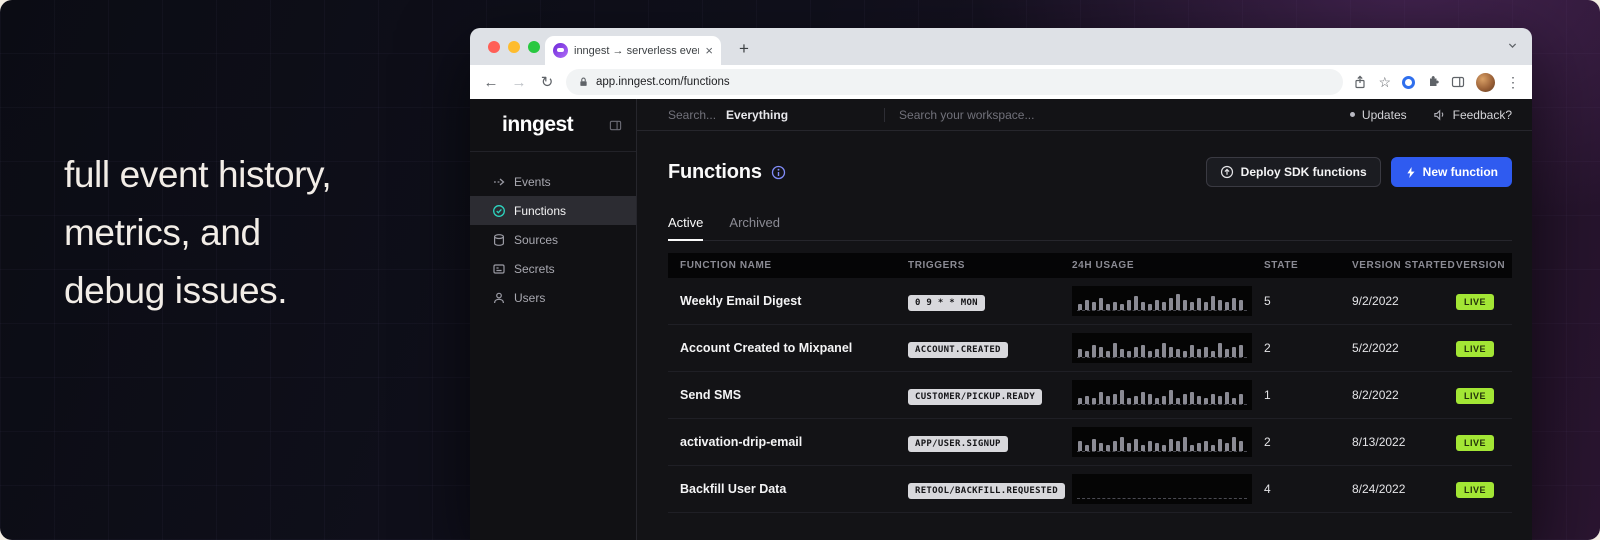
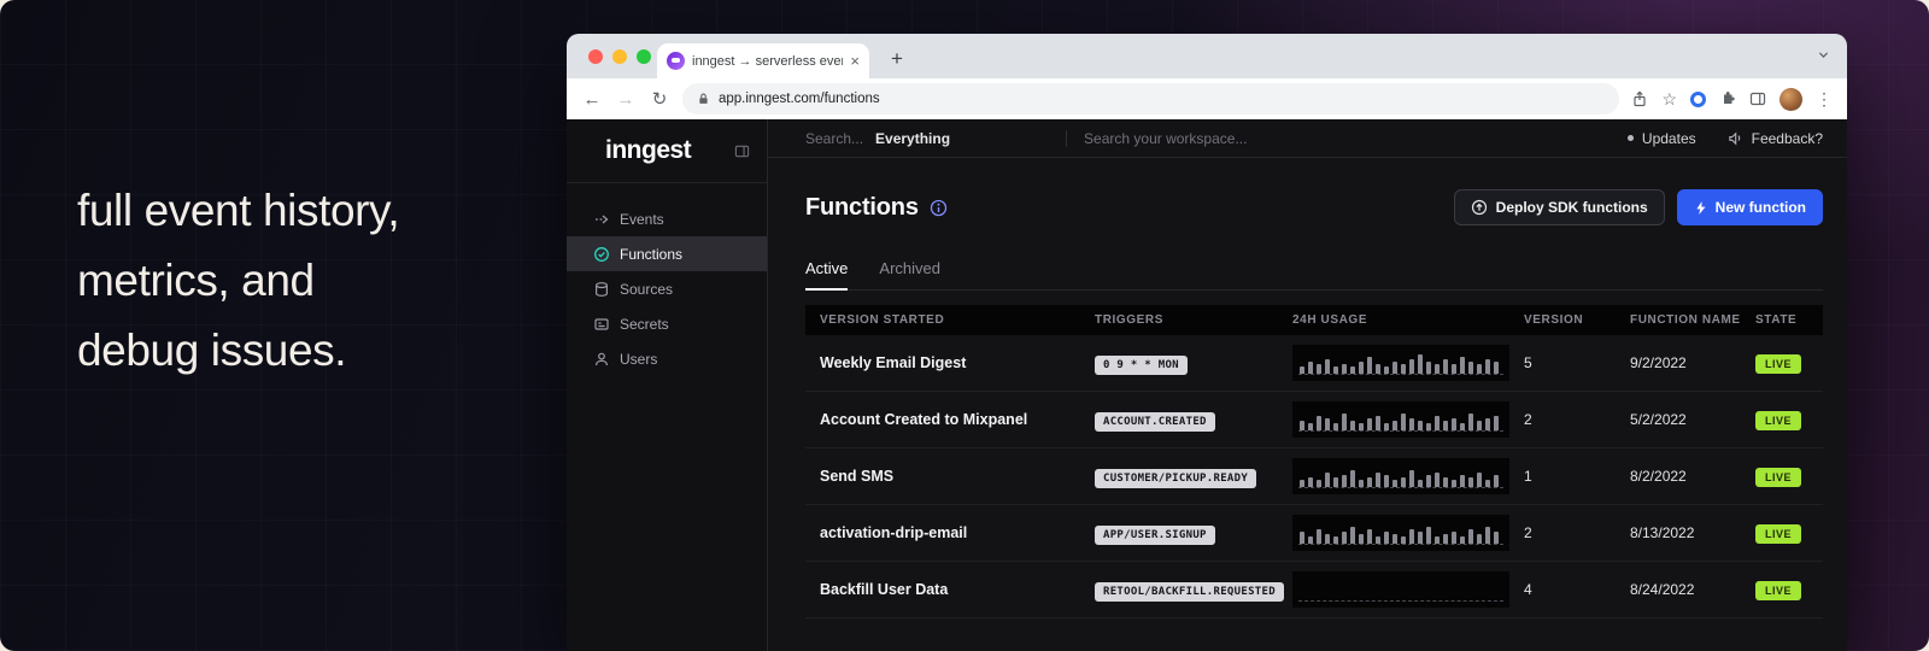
  full event history,
  metrics, and
  debug issues.
  inngest → serverless eve
  ×
  +
  ←
  →
  ↻
  app.inngest.com/functions
  ☆
  ⋮
  inngest
  Events
  Functions
  Sources
  Secrets
  Users
  Search...
  Everything
  Search your workspace...
  Updates
  Feedback?
  Functions
  Deploy SDK functions
  New function
  Active
  Archived
- FUNCTION NAME
+ VERSION STARTED
  TRIGGERS
  24H USAGE
- STATE
+ VERSION
- VERSION STARTED
+ FUNCTION NAME
- VERSION
+ STATE
  Weekly Email Digest
  0 9 * * MON
  5
  9/2/2022
  LIVE
  Account Created to Mixpanel
  ACCOUNT.CREATED
  2
  5/2/2022
  LIVE
  Send SMS
  CUSTOMER/PICKUP.READY
  1
  8/2/2022
  LIVE
  activation-drip-email
  APP/USER.SIGNUP
  2
  8/13/2022
  LIVE
  Backfill User Data
  RETOOL/BACKFILL.REQUESTED
  4
  8/24/2022
  LIVE
